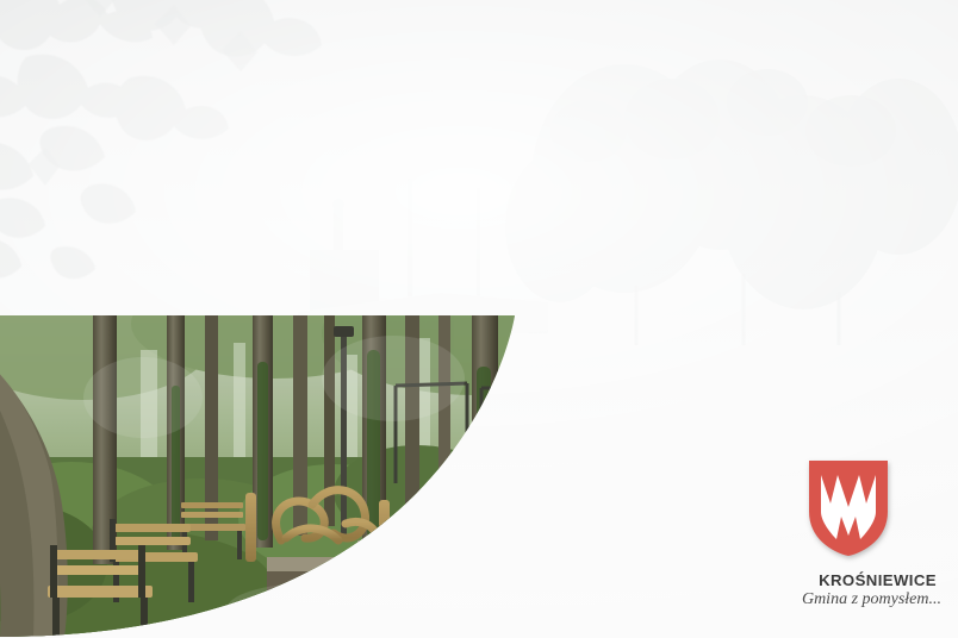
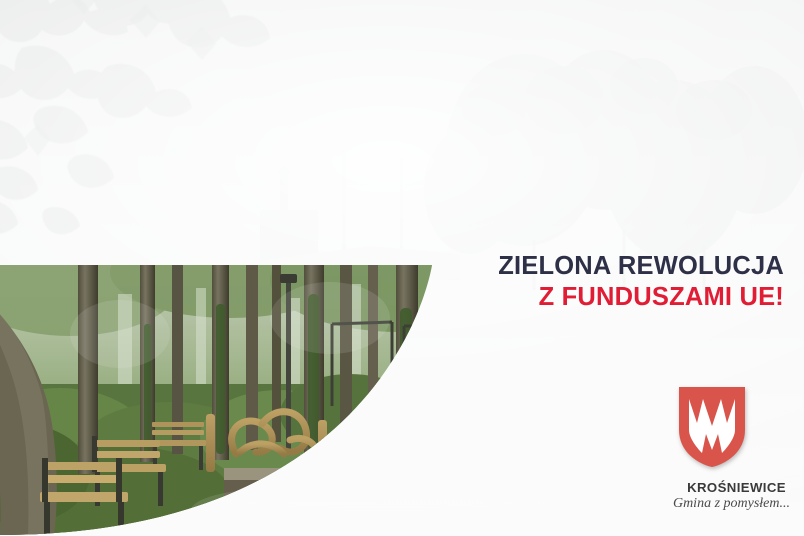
+ ZIELONA REWOLUCJA
+ Z FUNDUSZAMI UE!
  KROŚNIEWICE
  Gmina z pomysłem...
